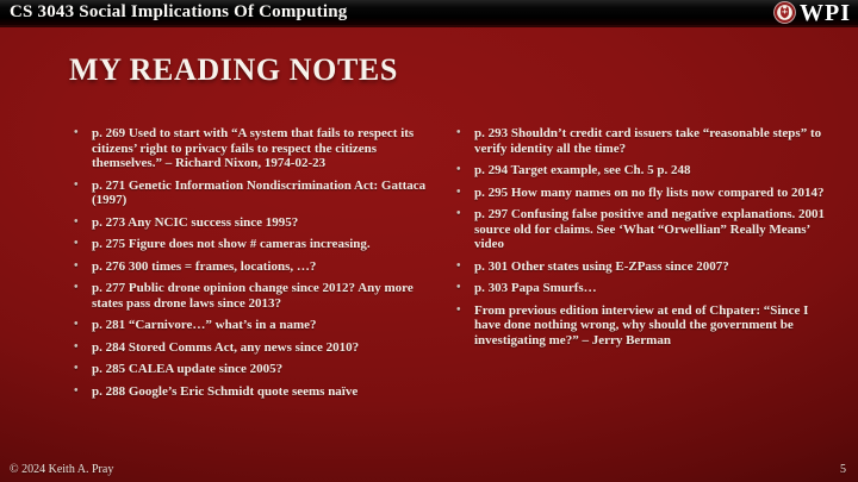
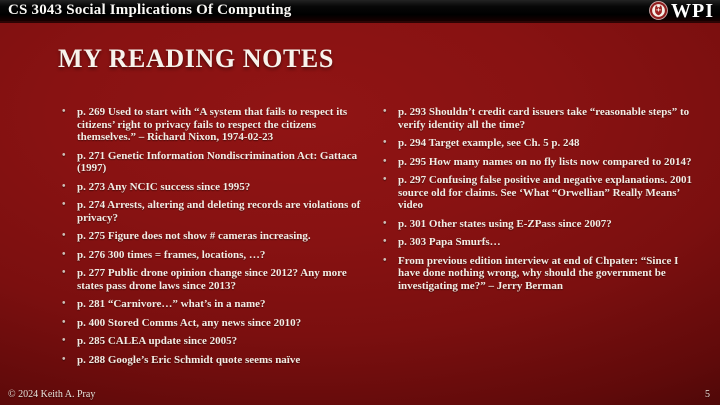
  CS 3043 Social Implications Of Computing
  WPI
  MY READING NOTES
  p. 269 Used to start with “A system that fails to respect its citizens’ right to privacy fails to respect the citizens themselves.” – Richard Nixon, 1974-02-23
  p. 271 Genetic Information Nondiscrimination Act: Gattaca (1997)
  p. 273 Any NCIC success since 1995?
+ p. 274 Arrests, altering and deleting records are violations of privacy?
  p. 275 Figure does not show # cameras increasing.
  p. 276 300 times = frames, locations, …?
  p. 277 Public drone opinion change since 2012? Any more states pass drone laws since 2013?
  p. 281 “Carnivore…” what’s in a name?
- p. 284 Stored Comms Act, any news since 2010?
+ p. 400 Stored Comms Act, any news since 2010?
  p. 285 CALEA update since 2005?
  p. 288 Google’s Eric Schmidt quote seems naïve
  p. 293 Shouldn’t credit card issuers take “reasonable steps” to verify identity all the time?
  p. 294 Target example, see Ch. 5 p. 248
  p. 295 How many names on no fly lists now compared to 2014?
  p. 297 Confusing false positive and negative explanations. 2001 source old for claims. See ‘What “Orwellian” Really Means’ video
  p. 301 Other states using E-ZPass since 2007?
  p. 303 Papa Smurfs…
  From previous edition interview at end of Chpater: “Since I have done nothing wrong, why should the government be investigating me?” – Jerry Berman
  © 2024 Keith A. Pray
  5
